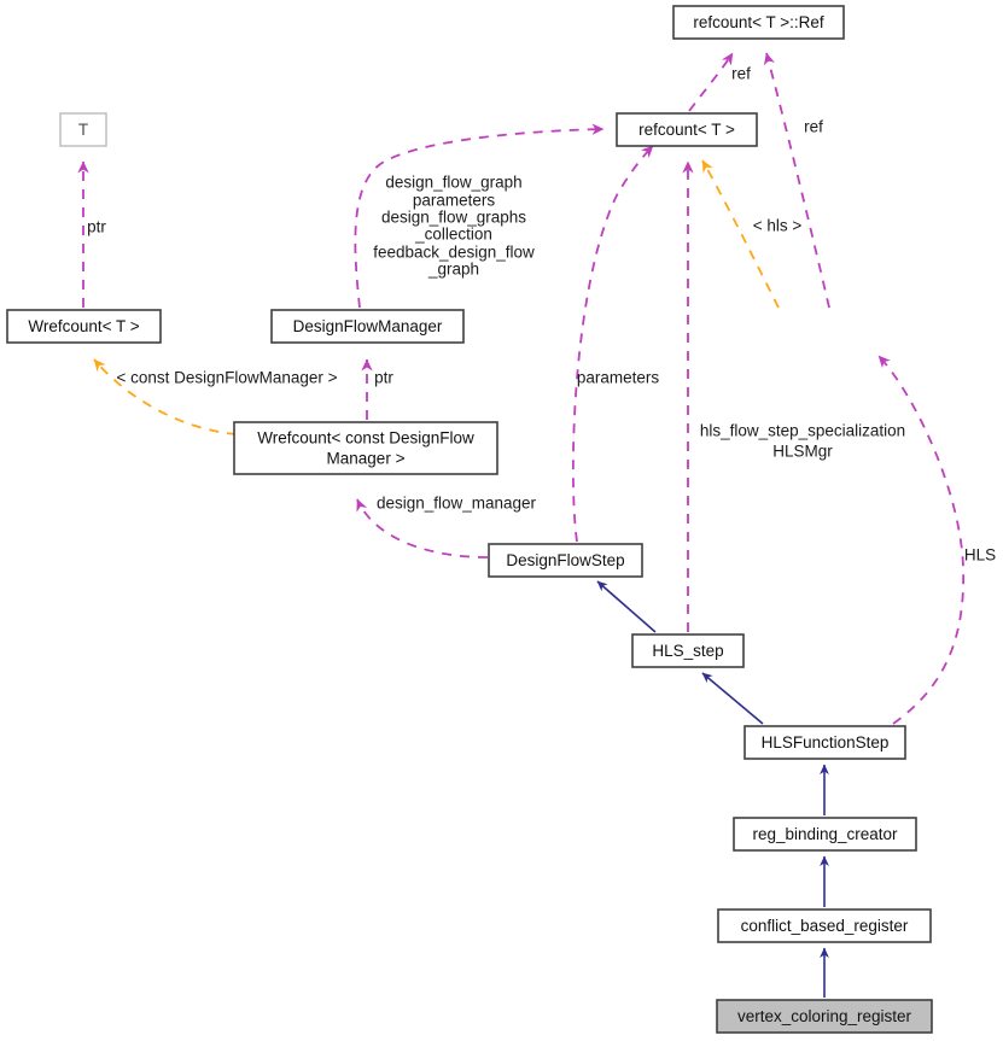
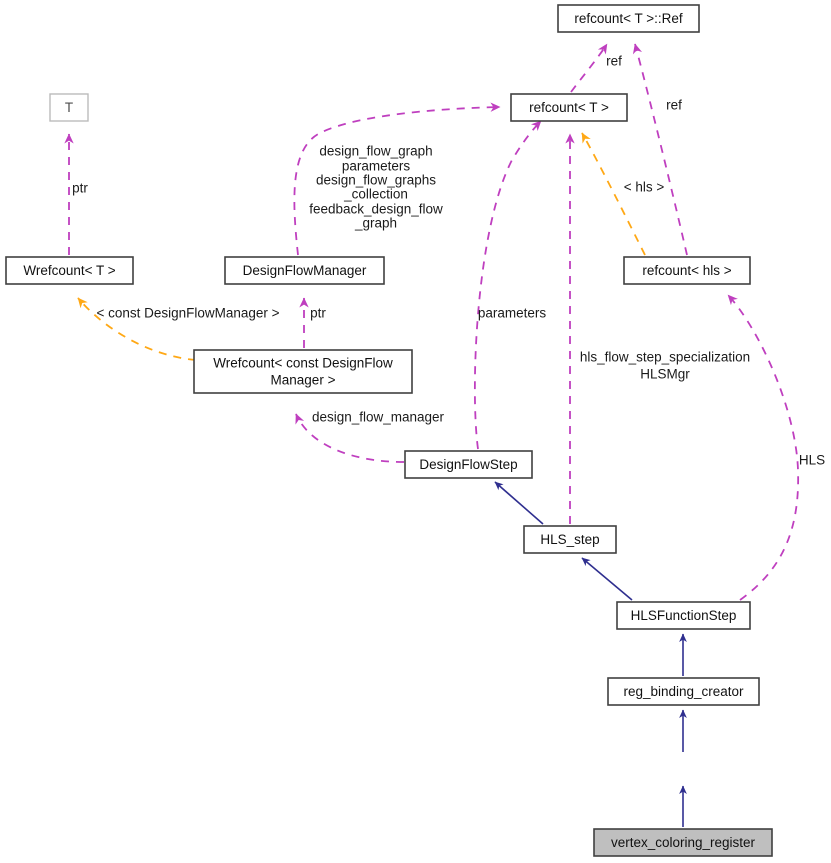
  refcount< T >::Ref
  T
  refcount< T >
  Wrefcount< T >
  DesignFlowManager
+ refcount< hls >
  Wrefcount< const DesignFlow
  Manager >
  DesignFlowStep
  HLS_step
  HLSFunctionStep
  reg_binding_creator
- conflict_based_register
  vertex_coloring_register
  ref
  ref
  ptr
  design_flow_graph
  parameters
  design_flow_graphs
  _collection
  feedback_design_flow
  _graph
  < hls >
  < const DesignFlowManager >
  ptr
  parameters
  design_flow_manager
  hls_flow_step_specialization
  HLSMgr
  HLS
